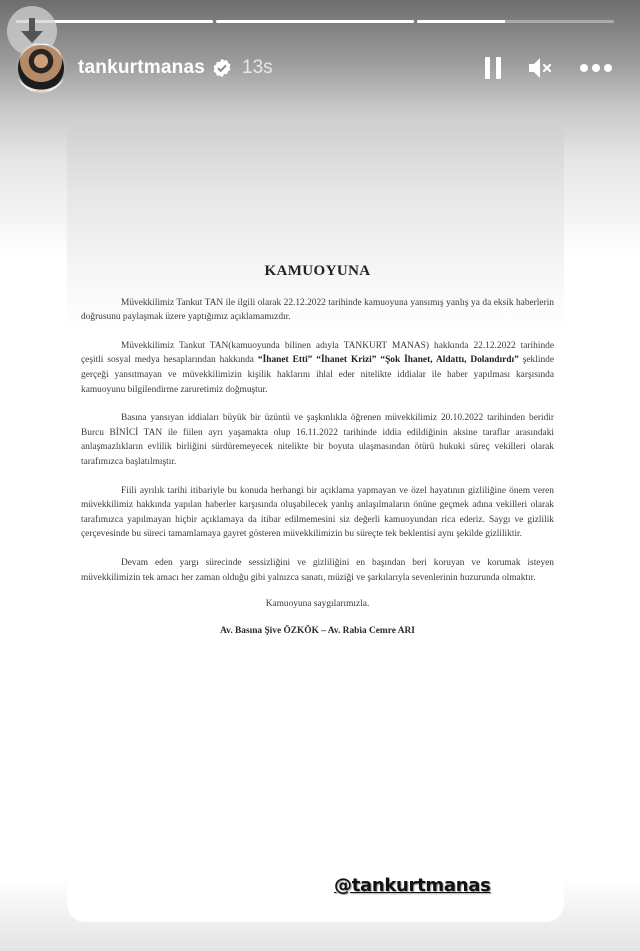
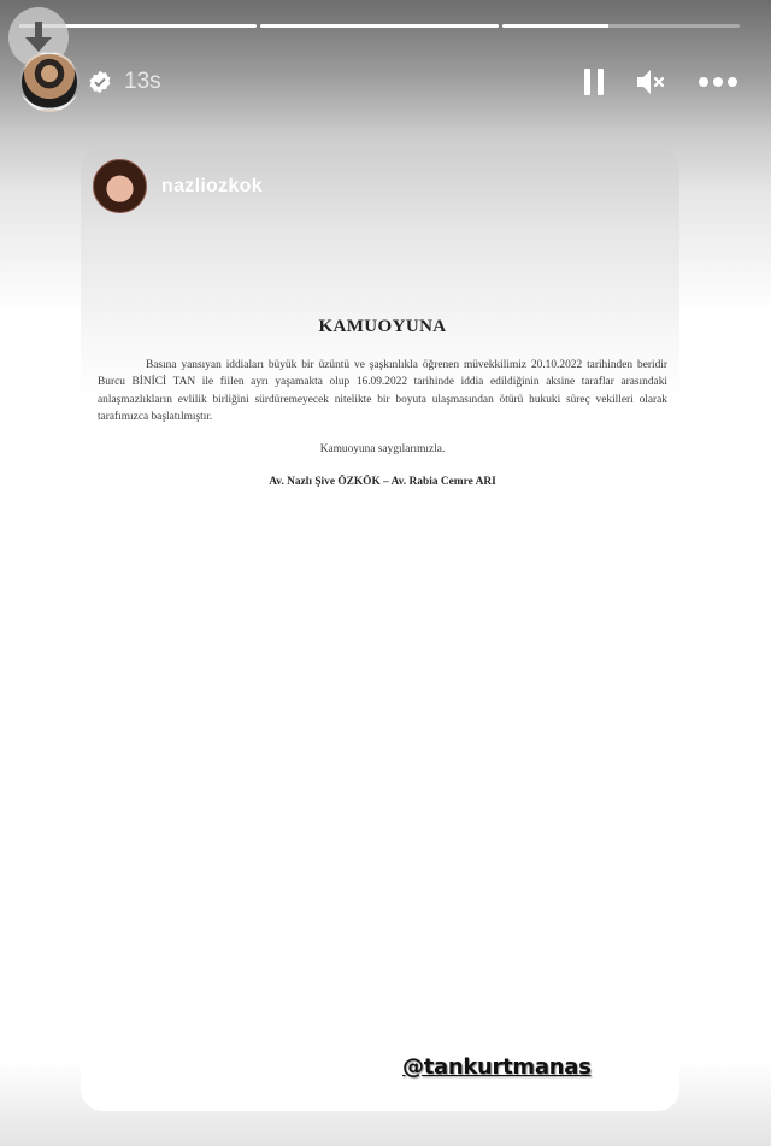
- tankurtmanas
  13s
+ nazliozkok
  KAMUOYUNA
- Müvekkilimiz Tankut TAN ile ilgili olarak 22.12.2022 tarihinde kamuoyuna yansımış yanlış ya da eksik haberlerin doğrusunu paylaşmak üzere yaptığımız açıklamamızdır.
- Müvekkilimiz Tankut TAN(kamuoyunda bilinen adıyla TANKURT MANAS) hakkında 22.12.2022 tarihinde çeşitli sosyal medya hesaplarından hakkında “İhanet Etti” “İhanet Krizi” “Şok İhanet, Aldattı, Dolandırdı” şeklinde gerçeği yansıtmayan ve müvekkilimizin kişilik haklarını ihlal eder nitelikte iddialar ile haber yapılması karşısında kamuoyunu bilgilendirme zaruretimiz doğmuştur.
- Basına yansıyan iddiaları büyük bir üzüntü ve şaşkınlıkla öğrenen müvekkilimiz 20.10.2022 tarihinden beridir Burcu BİNİCİ TAN ile fiilen ayrı yaşamakta olup 16.11.2022 tarihinde iddia edildiğinin aksine taraflar arasındaki anlaşmazlıkların evlilik birliğini sürdüremeyecek nitelikte bir boyuta ulaşmasından ötürü hukuki süreç vekilleri olarak tarafımızca başlatılmıştır.
+ Basına yansıyan iddiaları büyük bir üzüntü ve şaşkınlıkla öğrenen müvekkilimiz 20.10.2022 tarihinden beridir Burcu BİNİCİ TAN ile fiilen ayrı yaşamakta olup 16.09.2022 tarihinde iddia edildiğinin aksine taraflar arasındaki anlaşmazlıkların evlilik birliğini sürdüremeyecek nitelikte bir boyuta ulaşmasından ötürü hukuki süreç vekilleri olarak tarafımızca başlatılmıştır.
- Fiili ayrılık tarihi itibariyle bu konuda herhangi bir açıklama yapmayan ve özel hayatının gizliliğine önem veren müvekkilimiz hakkında yapılan haberler karşısında oluşabilecek yanlış anlaşılmaların önüne geçmek adına vekilleri olarak tarafımızca yapılmayan hiçbir açıklamaya da itibar edilmemesini siz değerli kamuoyundan rica ederiz. Saygı ve gizlilik çerçevesinde bu süreci tamamlamaya gayret gösteren müvekkilimizin bu süreçte tek beklentisi aynı şekilde gizliliktir.
- Devam eden yargı sürecinde sessizliğini ve gizliliğini en başından beri koruyan ve korumak isteyen müvekkilimizin tek amacı her zaman olduğu gibi yalnızca sanatı, müziği ve şarkılarıyla sevenlerinin huzurunda olmaktır.
  Kamuoyuna saygılarımızla.
- Av. Basına Şive ÖZKÖK – Av. Rabia Cemre ARI
+ Av. Nazlı Şive ÖZKÖK – Av. Rabia Cemre ARI
  @tankurtmanas
